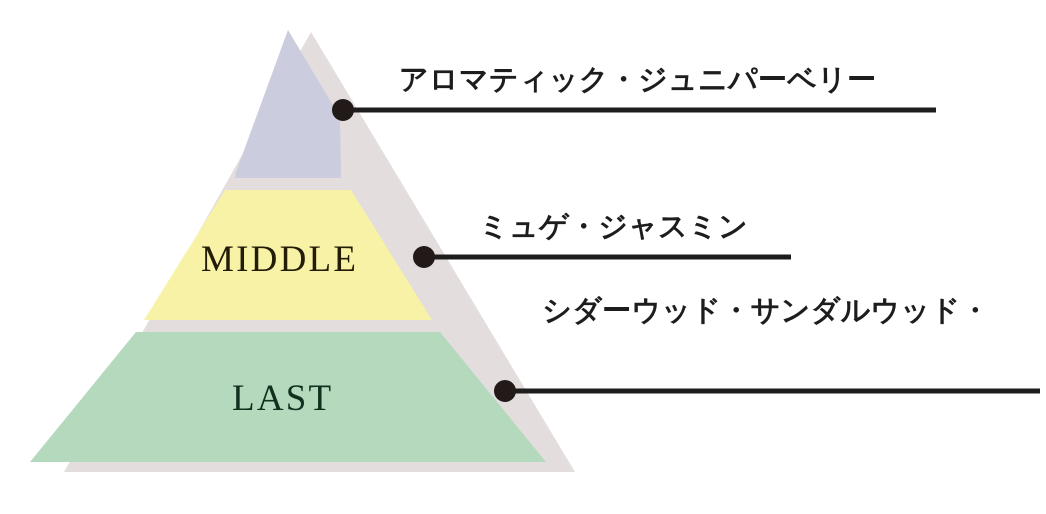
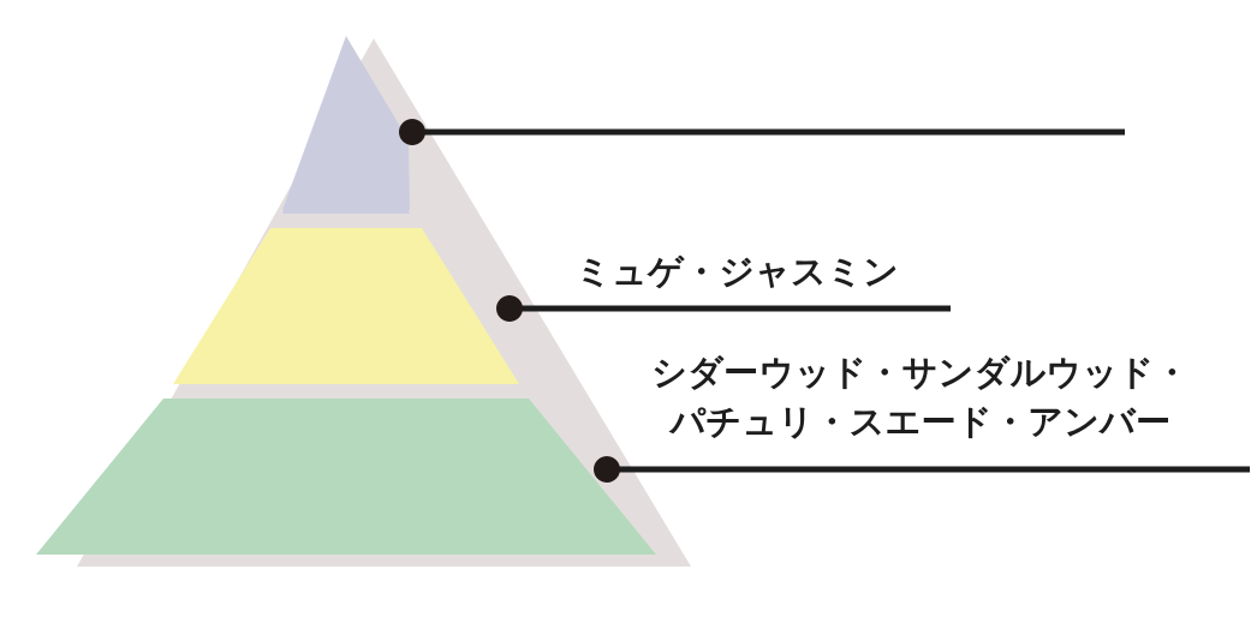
- MIDDLE
- LAST
- アロマティック・ジュニパーベリー
  ミュゲ・ジャスミン
  シダーウッド・サンダルウッド・
+ パチュリ・スエード・アンバー
